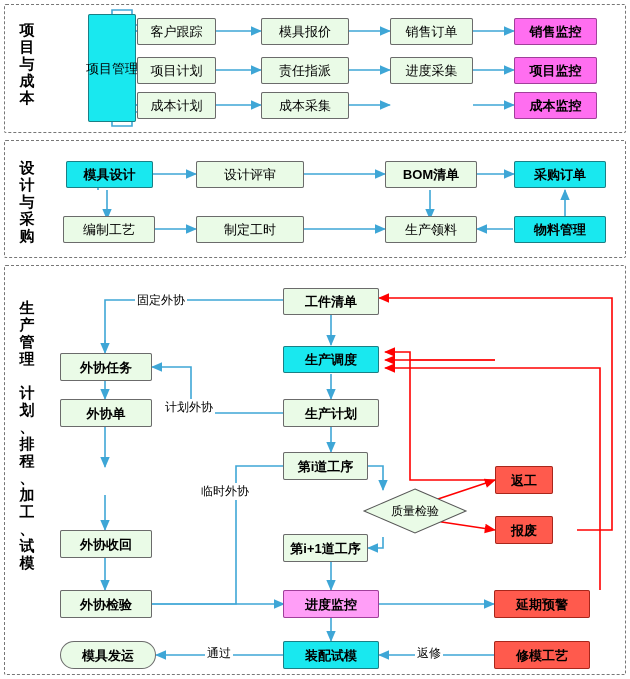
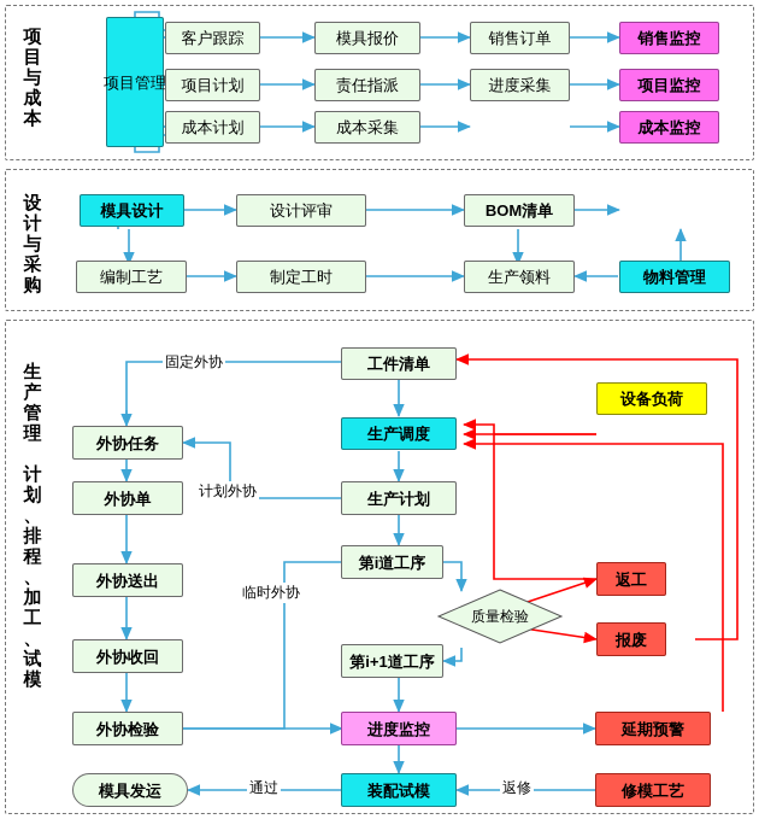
  项
  目
  与
  成
  本
  设
  计
  与
  采
  购
  生
  产
  管
  理
  计
  划
  、
  排
  程
  、
  加
  工
  、
  试
  模
  项目管理
  客户跟踪
  模具报价
  销售订单
  销售监控
  项目计划
  责任指派
  进度采集
  项目监控
  成本计划
  成本采集
  成本监控
  模具设计
  设计评审
  BOM清单
- 采购订单
  编制工艺
  制定工时
  生产领料
  物料管理
  工件清单
+ 设备负荷
  生产调度
  外协任务
  外协单
+ 外协送出
  外协收回
  外协检验
  生产计划
  第i道工序
  第i+1道工序
  返工
  报废
  质量检验
  进度监控
  延期预警
  模具发运
  装配试模
  修模工艺
  固定外协
  计划外协
  临时外协
  通过
  返修
